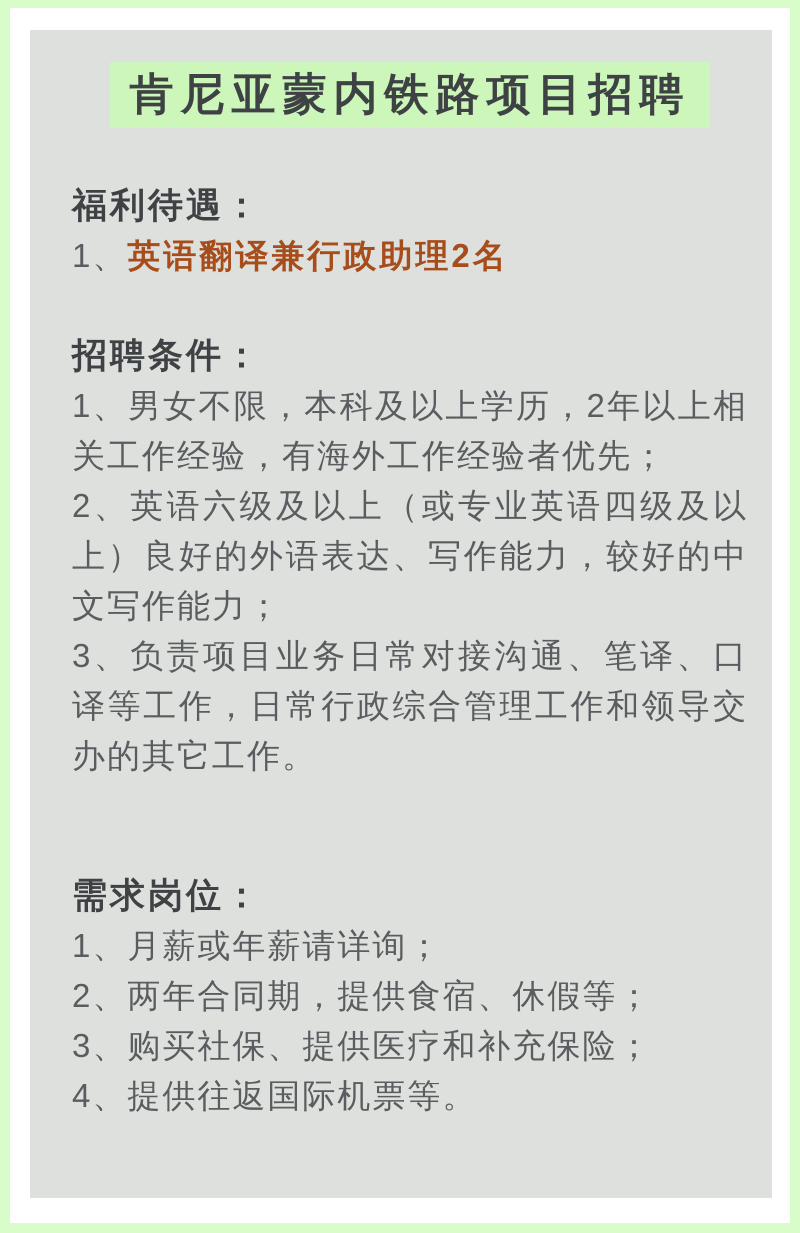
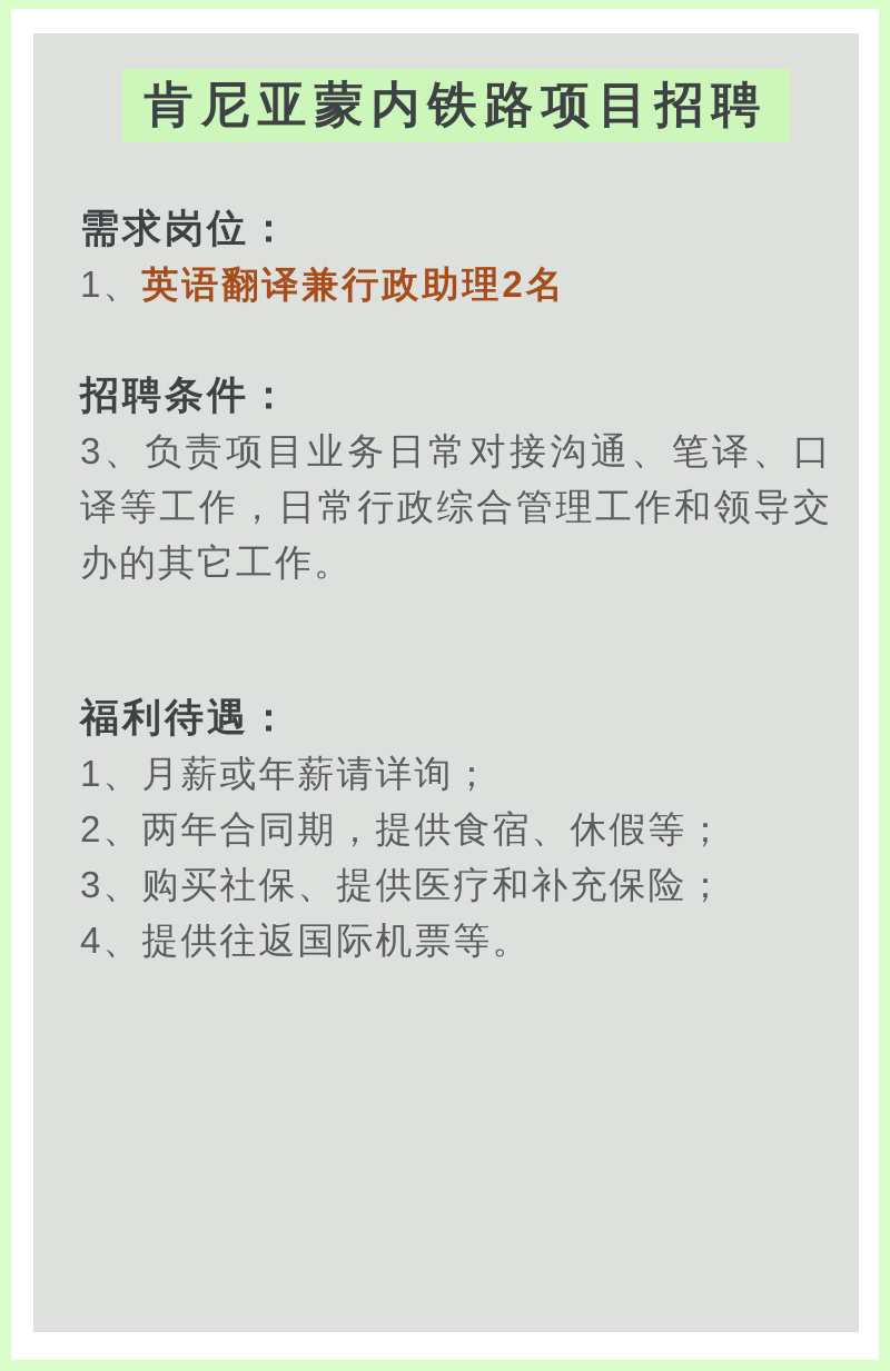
  肯尼亚蒙内铁路项目招聘
- 福利待遇：
+ 需求岗位：
  1、英语翻译兼行政助理2名
  招聘条件：
- 1、男女不限，本科及以上学历，2年以上相关工作经验，有海外工作经验者优先；
- 2、英语六级及以上（或专业英语四级及以上）良好的外语表达、写作能力，较好的中文写作能力；
  3、负责项目业务日常对接沟通、笔译、口译等工作，日常行政综合管理工作和领导交办的其它工作。
- 需求岗位：
+ 福利待遇：
  1、月薪或年薪请详询；
  2、两年合同期，提供食宿、休假等；
  3、购买社保、提供医疗和补充保险；
  4、提供往返国际机票等。
